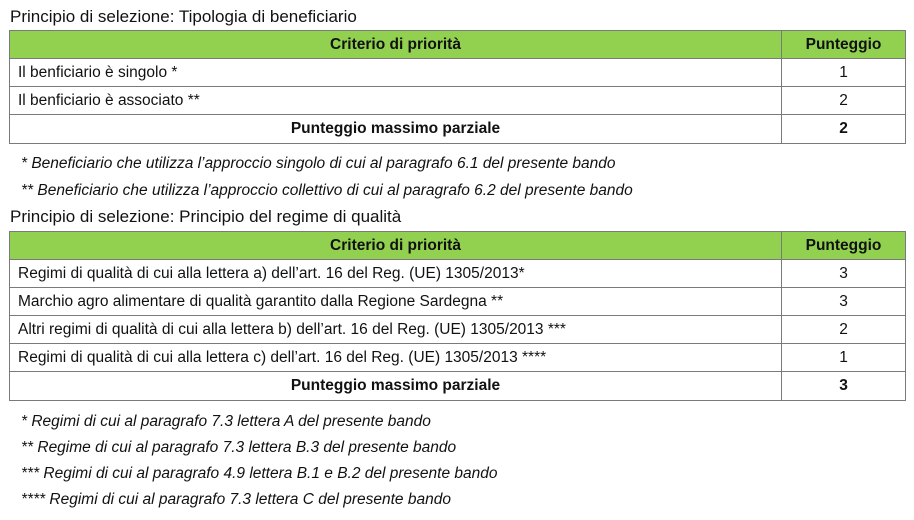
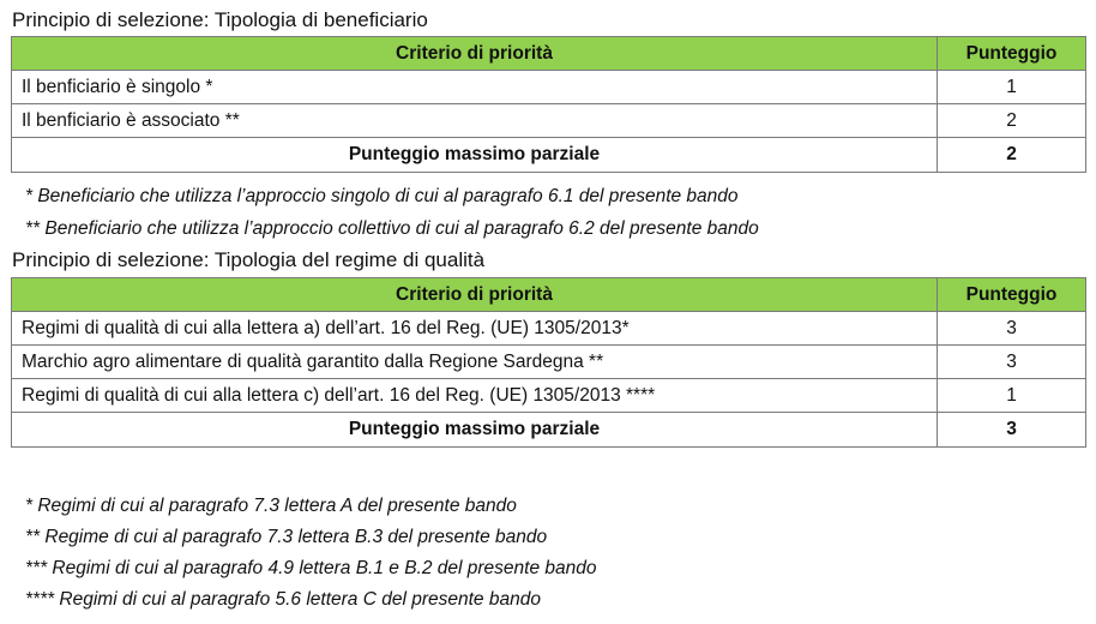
  Principio di selezione: Tipologia di beneficiario
  Criterio di priorità	Punteggio
  Il benficiario è singolo *	1
  Il benficiario è associato **	2
  Punteggio massimo parziale	2
  * Beneficiario che utilizza l’approccio singolo di cui al paragrafo 6.1 del presente bando
  ** Beneficiario che utilizza l’approccio collettivo di cui al paragrafo 6.2 del presente bando
- Principio di selezione: Principio del regime di qualità
+ Principio di selezione: Tipologia del regime di qualità
  Criterio di priorità	Punteggio
  Regimi di qualità di cui alla lettera a) dell’art. 16 del Reg. (UE) 1305/2013*	3
  Marchio agro alimentare di qualità garantito dalla Regione Sardegna **	3
- Altri regimi di qualità di cui alla lettera b) dell’art. 16 del Reg. (UE) 1305/2013 ***	2
  Regimi di qualità di cui alla lettera c) dell’art. 16 del Reg. (UE) 1305/2013 ****	1
  Punteggio massimo parziale	3
  * Regimi di cui al paragrafo 7.3 lettera A del presente bando
  ** Regime di cui al paragrafo 7.3 lettera B.3 del presente bando
  *** Regimi di cui al paragrafo 4.9 lettera B.1 e B.2 del presente bando
- **** Regimi di cui al paragrafo 7.3 lettera C del presente bando
+ **** Regimi di cui al paragrafo 5.6 lettera C del presente bando
